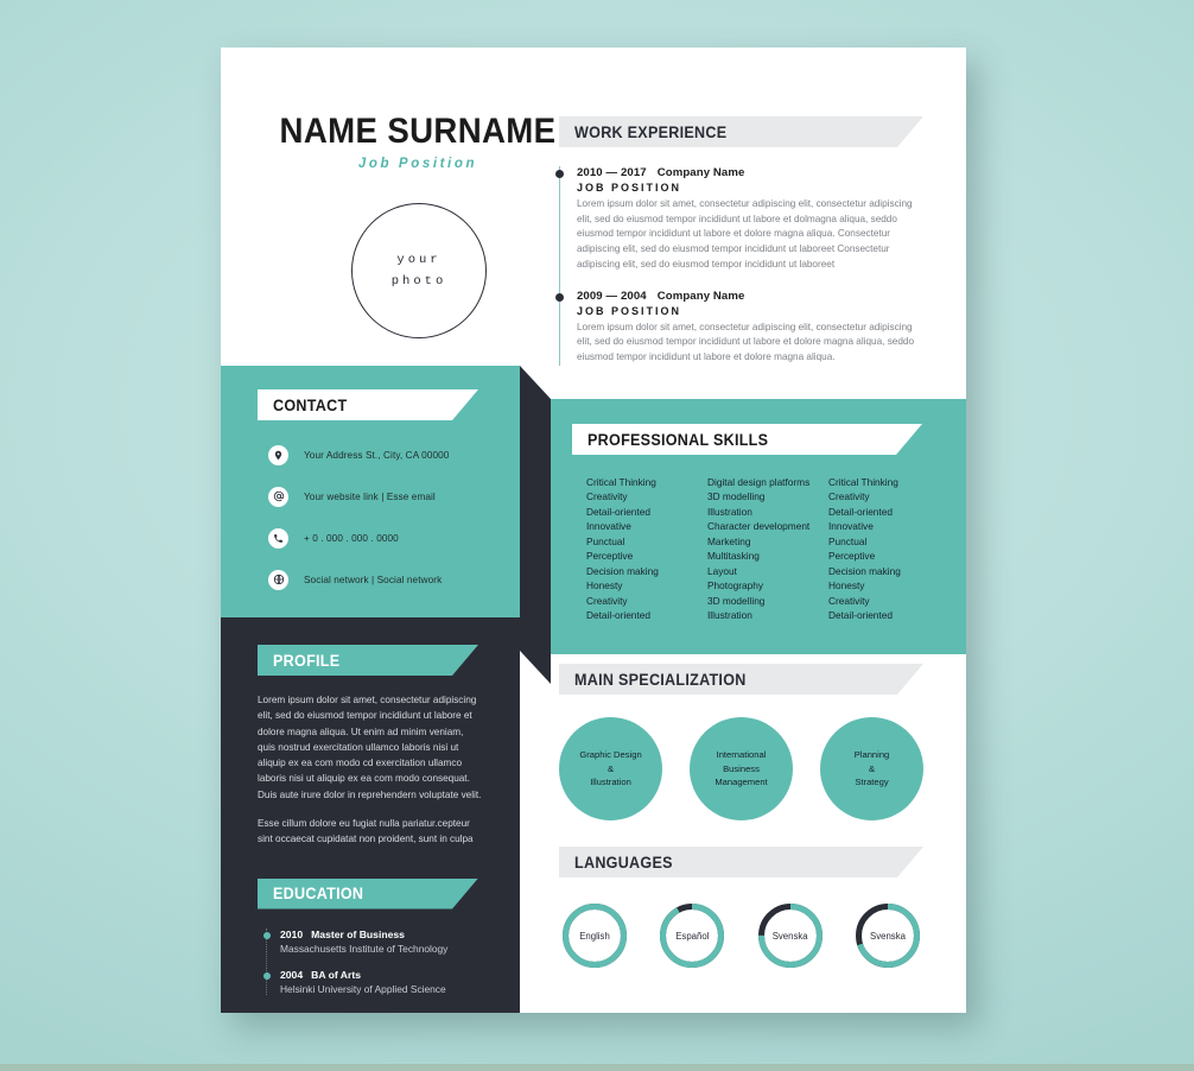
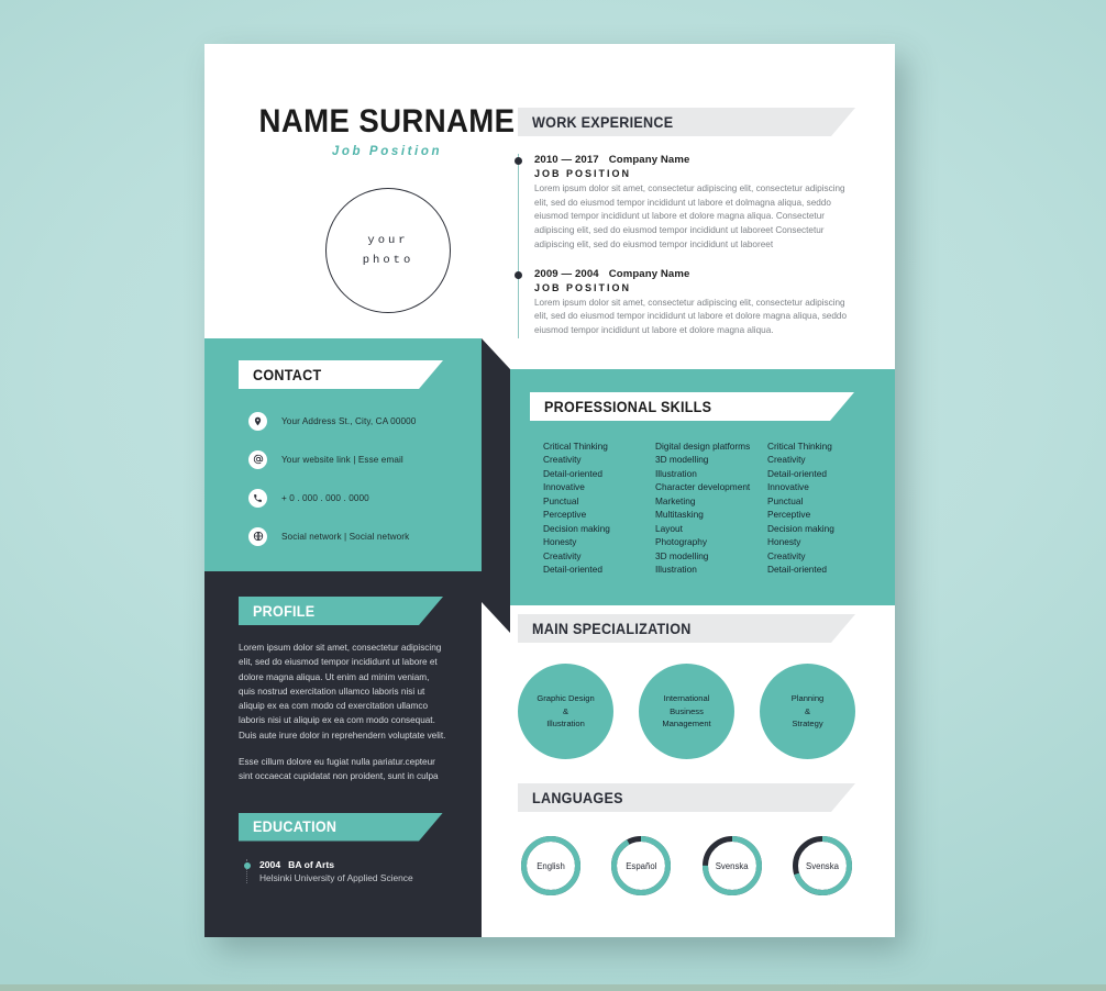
  NAME SURNAME
  Job Position
  your
  photo
  WORK EXPERIENCE
  2010 — 2017 Company Name
  JOB POSITION
  Lorem ipsum dolor sit amet, consectetur adipiscing elit, consectetur adipiscing elit, sed do eiusmod tempor incididunt ut labore et dolmagna aliqua, seddo eiusmod tempor incididunt ut labore et dolore magna aliqua. Consectetur adipiscing elit, sed do eiusmod tempor incididunt ut laboreet Consectetur adipiscing elit, sed do eiusmod tempor incididunt ut laboreet
  2009 — 2004 Company Name
  JOB POSITION
  Lorem ipsum dolor sit amet, consectetur adipiscing elit, consectetur adipiscing elit, sed do eiusmod tempor incididunt ut labore et dolore magna aliqua, seddo eiusmod tempor incididunt ut labore et dolore magna aliqua.
  CONTACT
  Your Address St., City, CA 00000
  Your website link | Esse email
  + 0 . 000 . 000 . 0000
  Social network | Social network
  PROFILE
  Lorem ipsum dolor sit amet, consectetur adipiscing elit, sed do eiusmod tempor incididunt ut labore et dolore magna aliqua. Ut enim ad minim veniam, quis nostrud exercitation ullamco laboris nisi ut aliquip ex ea com modo cd exercitation ullamco laboris nisi ut aliquip ex ea com modo consequat. Duis aute irure dolor in reprehendern voluptate velit.
  Esse cillum dolore eu fugiat nulla pariatur.cepteur sint occaecat cupidatat non proident, sunt in culpa
  EDUCATION
- 2010 Master of Business
- Massachusetts Institute of Technology
  2004 BA of Arts
  Helsinki University of Applied Science
  PROFESSIONAL SKILLS
  Critical Thinking
  Creativity
  Detail-oriented
  Innovative
  Punctual
  Perceptive
  Decision making
  Honesty
  Creativity
  Detail-oriented
  Digital design platforms
  3D modelling
  Illustration
  Character development
  Marketing
  Multitasking
  Layout
  Photography
  3D modelling
  Illustration
  Critical Thinking
  Creativity
  Detail-oriented
  Innovative
  Punctual
  Perceptive
  Decision making
  Honesty
  Creativity
  Detail-oriented
  MAIN SPECIALIZATION
  Graphic Design
  &
  Illustration
  International
  Business
  Management
  Planning
  &
  Strategy
  LANGUAGES
  English
  Español
  Svenska
  Svenska
